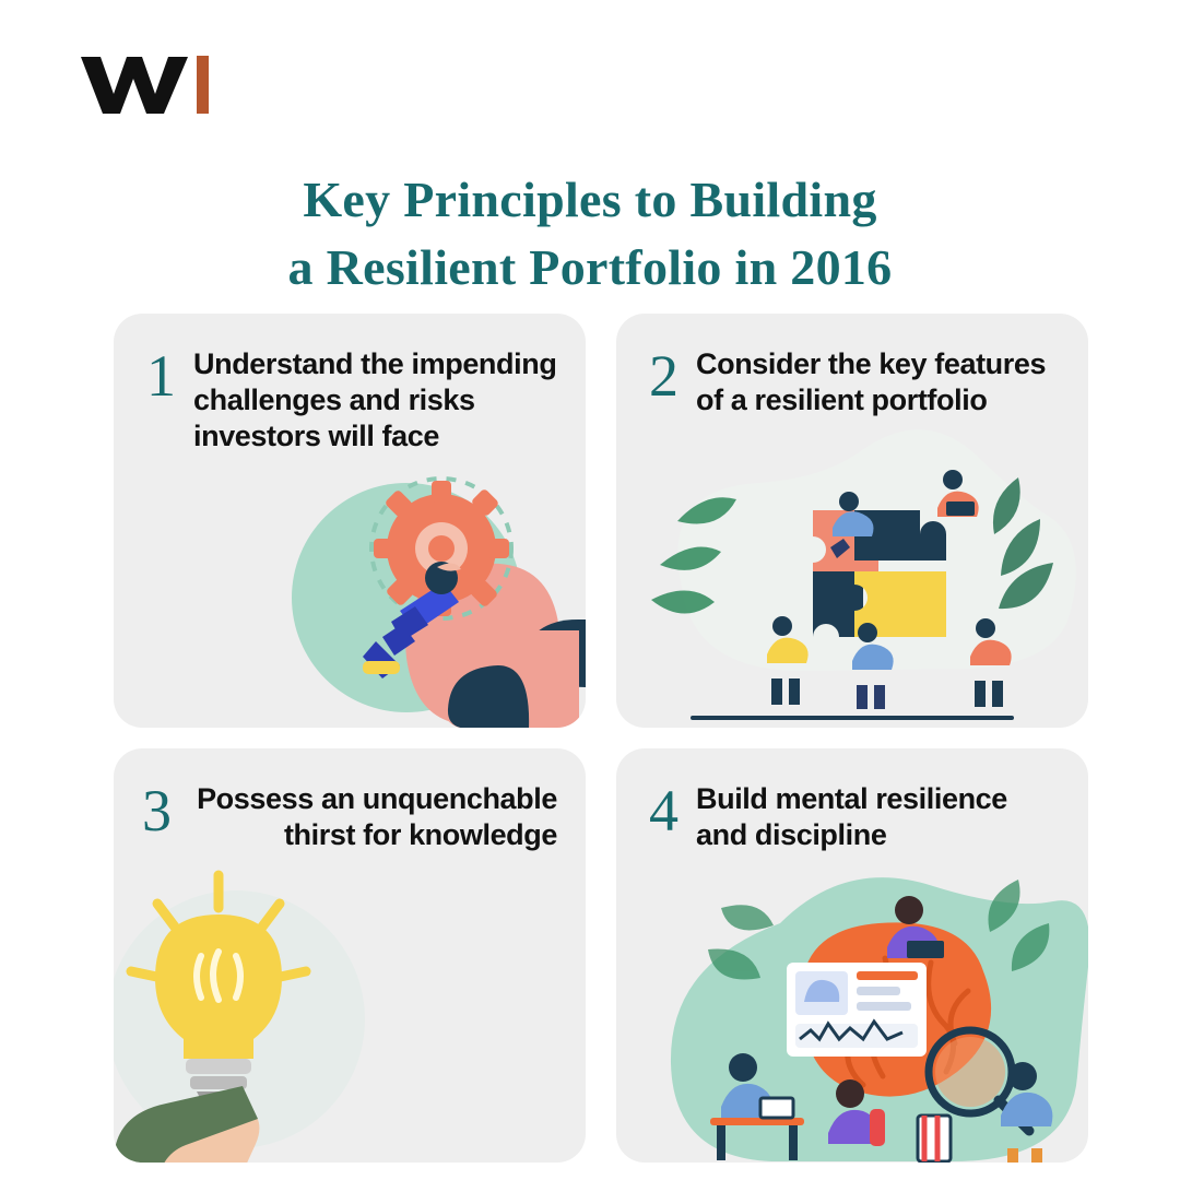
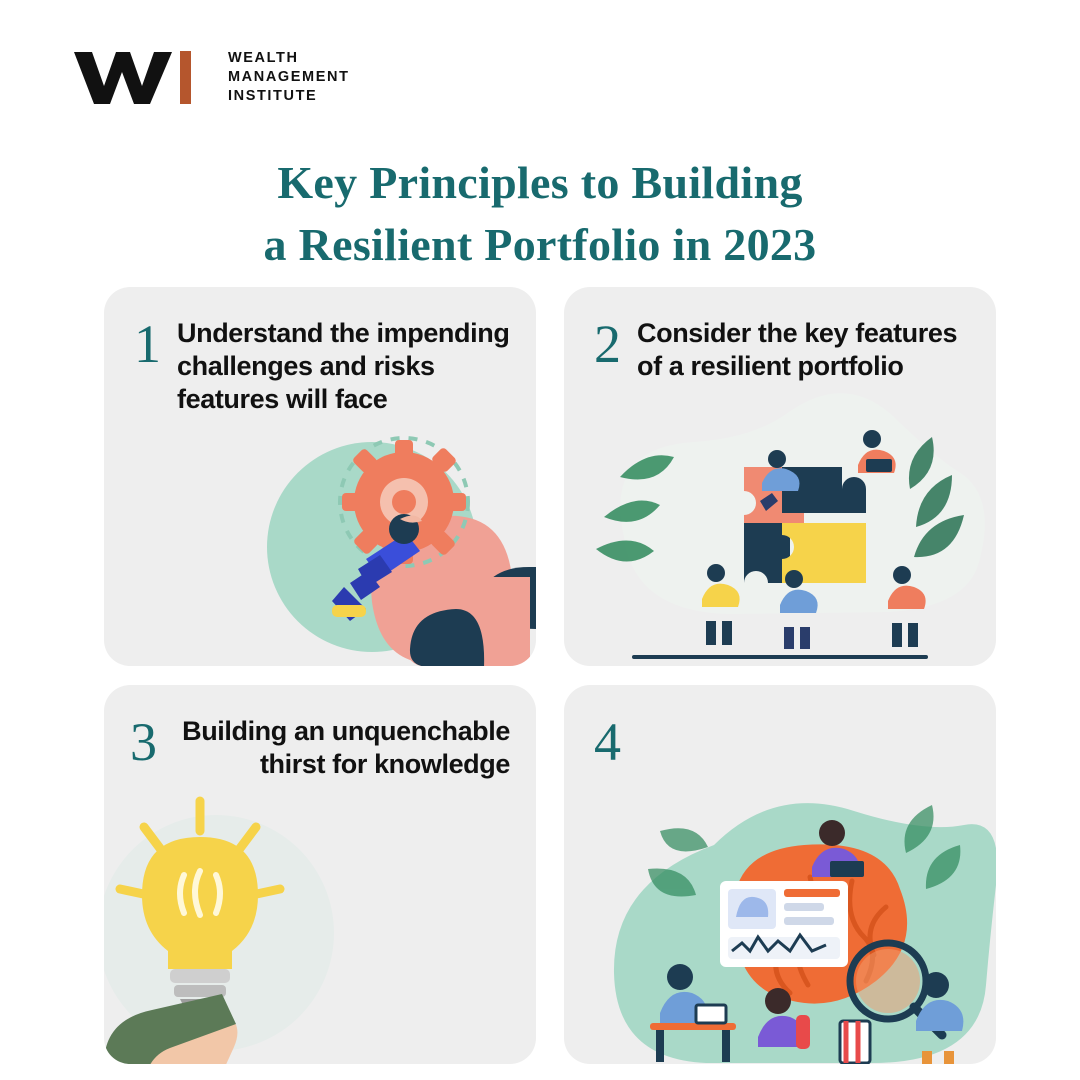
+ WEALTH
+ MANAGEMENT
+ INSTITUTE
  Key Principles to Building
- a Resilient Portfolio in 2016
+ a Resilient Portfolio in 2023
  1
- Understand the impending challenges and risks investors will face
+ Understand the impending challenges and risks features will face
  2
  Consider the key features of a resilient portfolio
  3
- Possess an unquenchable thirst for knowledge
+ Building an unquenchable thirst for knowledge
  4
- Build mental resilience and discipline
